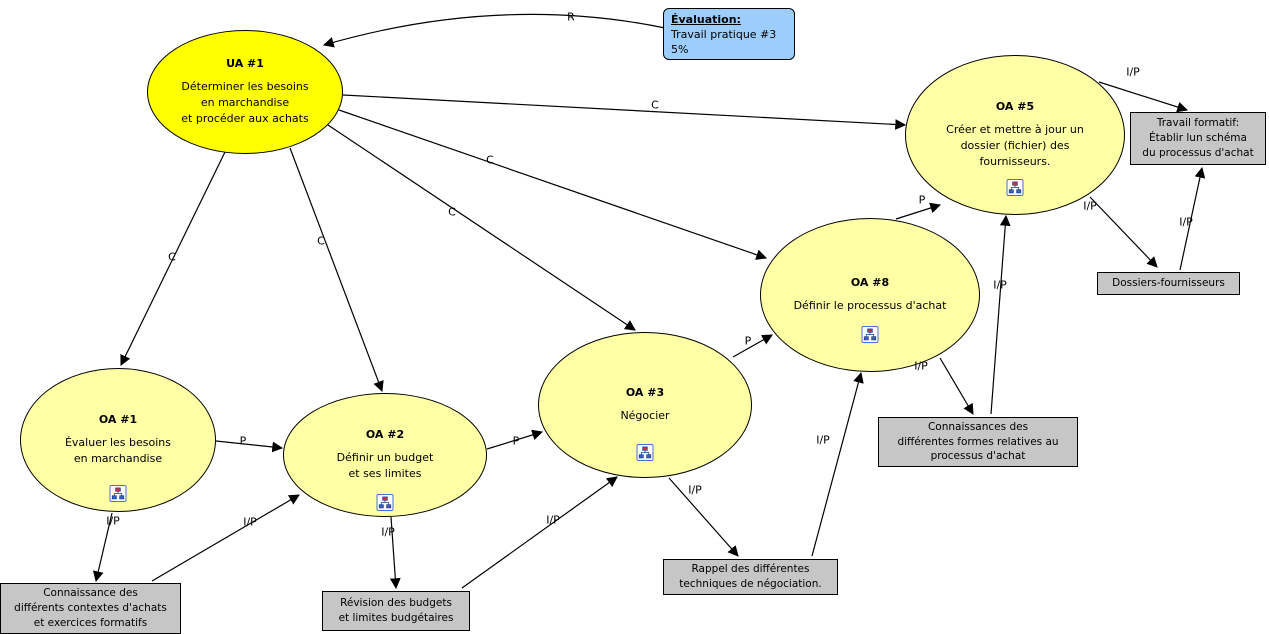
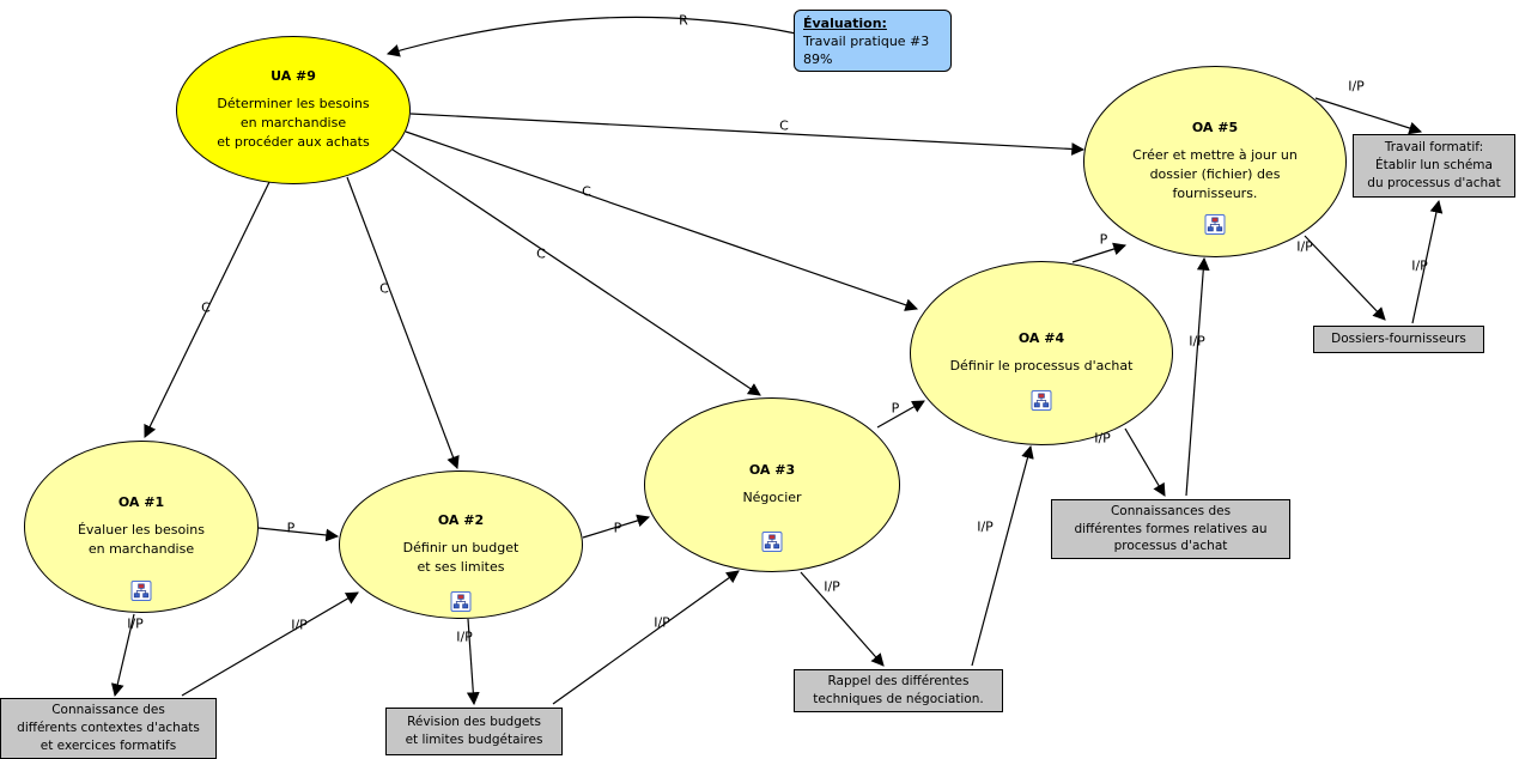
- UA #1
+ UA #9
  Déterminer les besoins
  en marchandise
  et procéder aux achats
  OA #1
  Évaluer les besoins
  en marchandise
  OA #2
  Définir un budget
  et ses limites
  OA #3
  Négocier
- OA #8
+ OA #4
  Définir le processus d'achat
  OA #5
  Créer et mettre à jour un
  dossier (fichier) des
  fournisseurs.
  Évaluation:
  Travail pratique #3
- 5%
+ 89%
  Travail formatif:
  Établir lun schéma
  du processus d'achat
  Dossiers-fournisseurs
  Connaissance des
  différents contextes d'achats
  et exercices formatifs
  Révision des budgets
  et limites budgétaires
  Rappel des différentes
  techniques de négociation.
  Connaissances des
  différentes formes relatives au
  processus d'achat
  R
  C
  C
  C
  C
  C
  P
  P
  P
  P
  I/P
  I/P
  I/P
  I/P
  I/P
  I/P
  I/P
  I/P
  I/P
  I/P
  I/P
